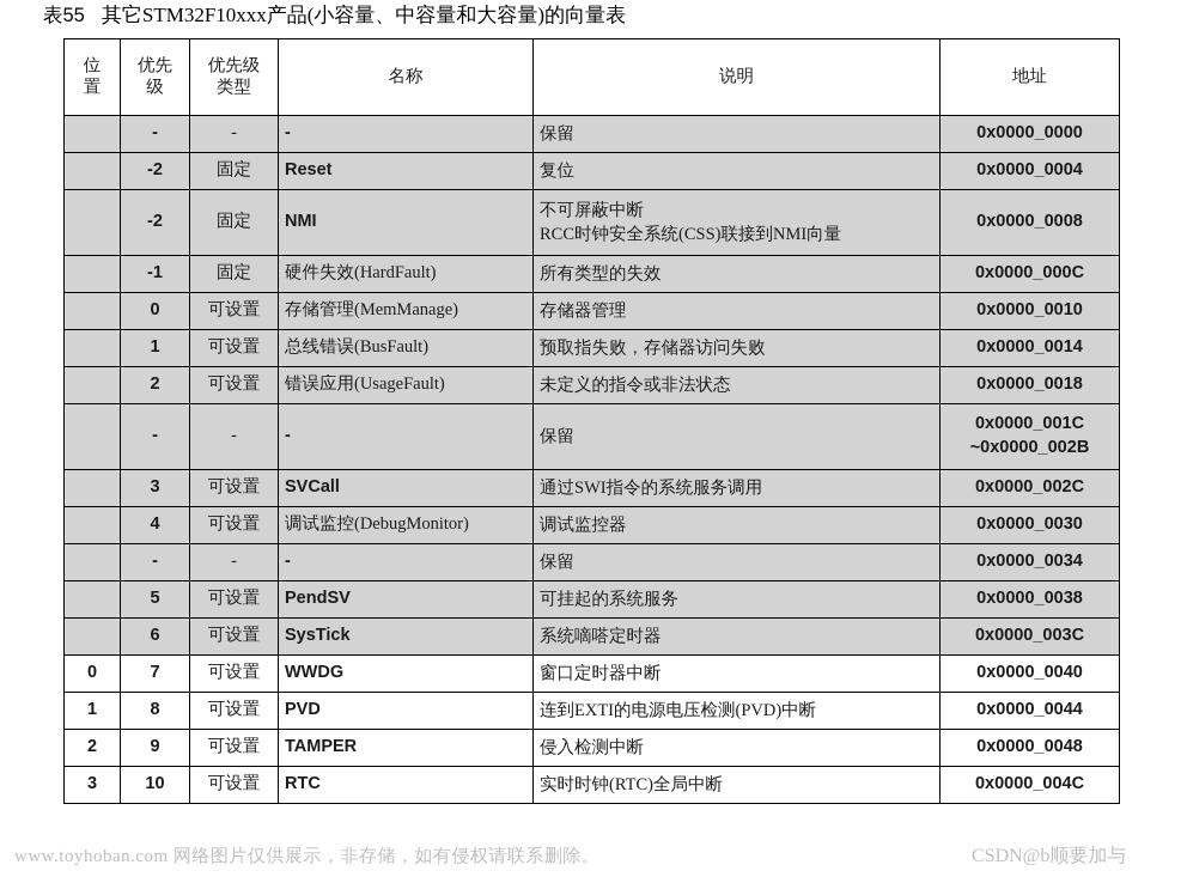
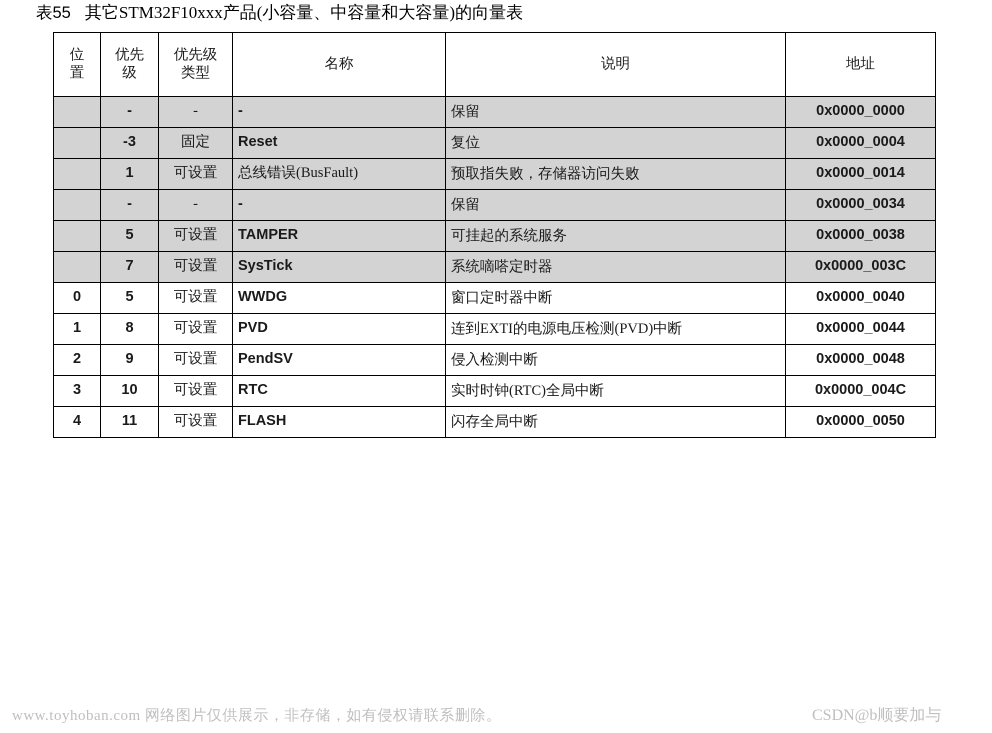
  表55 其它STM32F10xxx产品(小容量、中容量和大容量)的向量表
  位 置	优先 级	优先级 类型	名称	说明	地址
  	-	-	-	保留	0x0000_0000
- 	-2	固定	Reset	复位	0x0000_0004
+ 	-3	固定	Reset	复位	0x0000_0004
- 	-2	固定	NMI	不可屏蔽中断RCC时钟安全系统(CSS)联接到NMI向量	0x0000_0008
- 	-1	固定	硬件失效(HardFault)	所有类型的失效	0x0000_000C
- 	0	可设置	存储管理(MemManage)	存储器管理	0x0000_0010
  	1	可设置	总线错误(BusFault)	预取指失败，存储器访问失败	0x0000_0014
- 	2	可设置	错误应用(UsageFault)	未定义的指令或非法状态	0x0000_0018
- 	-	-	-	保留	0x0000_001C~0x0000_002B
- 	3	可设置	SVCall	通过SWI指令的系统服务调用	0x0000_002C
- 	4	可设置	调试监控(DebugMonitor)	调试监控器	0x0000_0030
  	-	-	-	保留	0x0000_0034
- 	5	可设置	PendSV	可挂起的系统服务	0x0000_0038
+ 	5	可设置	TAMPER	可挂起的系统服务	0x0000_0038
- 	6	可设置	SysTick	系统嘀嗒定时器	0x0000_003C
+ 	7	可设置	SysTick	系统嘀嗒定时器	0x0000_003C
- 0	7	可设置	WWDG	窗口定时器中断	0x0000_0040
+ 0	5	可设置	WWDG	窗口定时器中断	0x0000_0040
  1	8	可设置	PVD	连到EXTI的电源电压检测(PVD)中断	0x0000_0044
- 2	9	可设置	TAMPER	侵入检测中断	0x0000_0048
+ 2	9	可设置	PendSV	侵入检测中断	0x0000_0048
  3	10	可设置	RTC	实时时钟(RTC)全局中断	0x0000_004C
+ 4	11	可设置	FLASH	闪存全局中断	0x0000_0050
  www.toyhoban.com 网络图片仅供展示，非存储，如有侵权请联系删除。
  CSDN@b顺要加与
